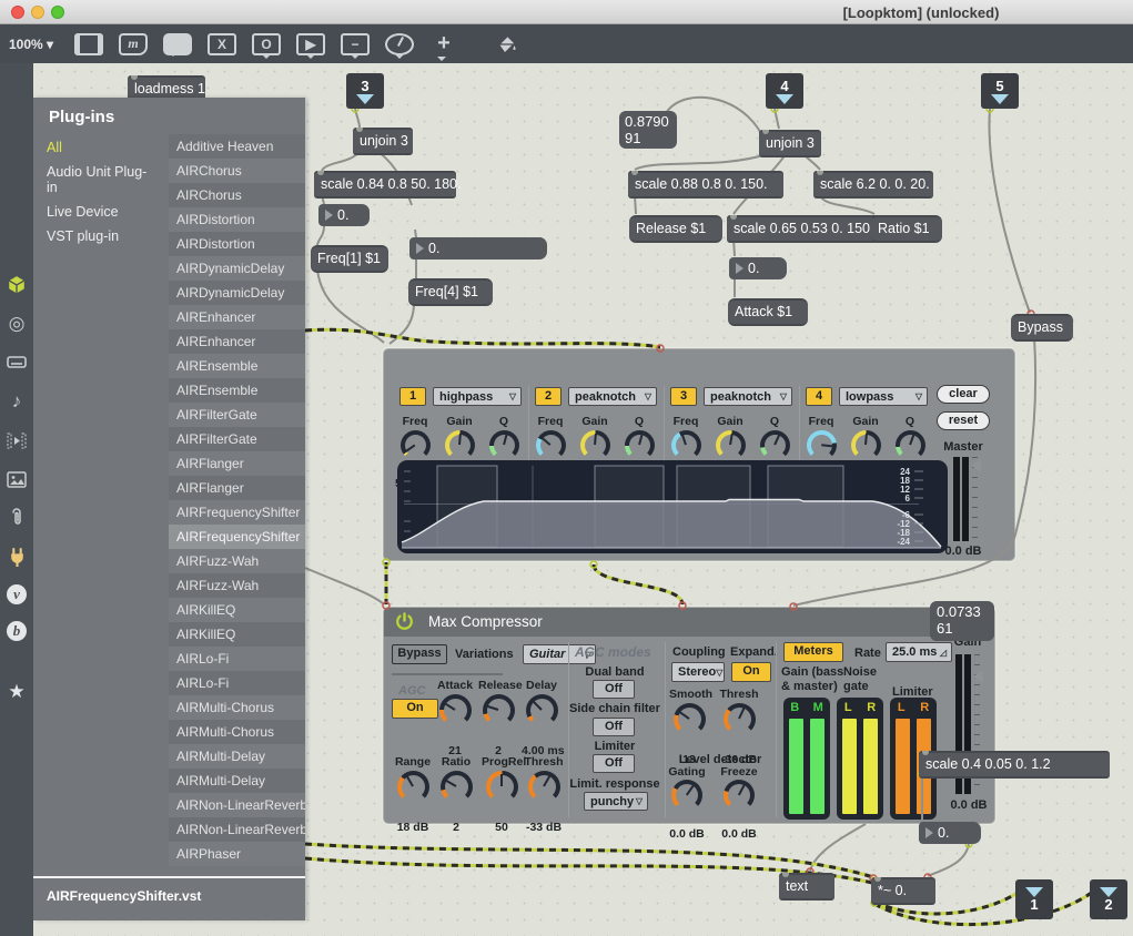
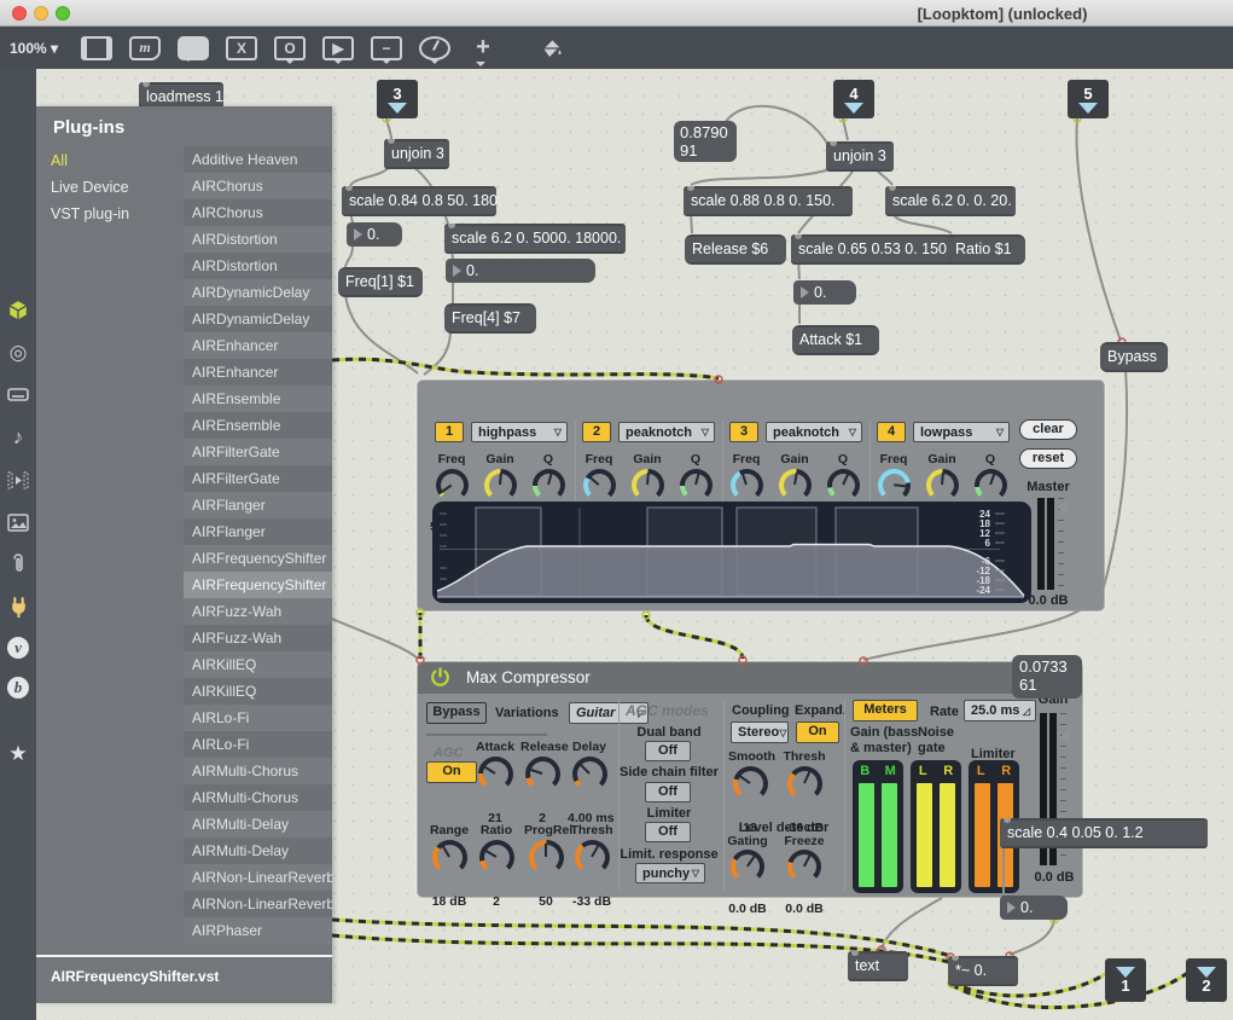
  [Loopktom] (unlocked)
  100% ▾
  m
  X
  O
  ▶
  −
  +
  ◎
  ♪
  v
  b
  ★
  1
  highpass
  ▽
  Freq
  Gain
  Q
  2
  peaknotch
  ▽
  Freq
  Gain
  Q
  3
  peaknotch
  ▽
  Freq
  Gain
  Q
  4
  lowpass
  ▽
  Freq
  Gain
  Q
  clear
  reset
  Master
  0.0 dB
  24
  18
  12
  6
  -6
  -12
  -18
  -24
  Max Compressor
  Bypass
  Variations
  Guitar
  ▽
  AGC
  On
  Attack
  21
  Releas
  2
  Delay
  4.00 ms
  Range
  18 dB
  Ratio
  2
  ProgRe
  50
  Thresh
  -33 dB
  AGC modes
  Dual band
  Off
  Side chain filter
  Off
  Limiter
  Off
  Limit. response
  punchy
  ▽
  Coupling
  Expand
  Stereo
  ▽
  On
  Smooth
  13
  Thresh
  -36 dB
  Level detector
  Gating
  0.0 dB
  Freeze
  0.0 dB
  Meters
  Rate
  25.0 ms
  ◿
  Gain (bass & master)
  Noise gate
  Limiter
  B
  M
  L
  R
  L
  R
  Gain
  0.0 dB
  loadmess 1
  3
  4
  5
  unjoin 3
  scale 0.84 0.8 50. 180.
  0.
  Freq[1] $1
+ scale 6.2 0. 5000. 18000.
  0.
- Freq[4] $1
+ Freq[4] $7
  0.879091
  unjoin 3
  scale 0.88 0.8 0. 150.
- Release $1
+ Release $6
  scale 0.65 0.53 0. 150
  scale 6.2 0. 0. 20.
  Ratio $1
  0.
  Attack $1
  Bypass
  0.073361
  scale 0.4 0.05 0. 1.2
  0.
  text
  *~ 0.
  1
  2
  Plug-ins
  All
- Audio Unit Plug-in
  Live Device
  VST plug-in
  Additive Heaven
  AIRChorus
  AIRChorus
  AIRDistortion
  AIRDistortion
  AIRDynamicDelay
  AIRDynamicDelay
  AIREnhancer
  AIREnhancer
  AIREnsemble
  AIREnsemble
  AIRFilterGate
  AIRFilterGate
  AIRFlanger
  AIRFlanger
  AIRFrequencyShifter
  AIRFrequencyShifter
  AIRFuzz-Wah
  AIRFuzz-Wah
  AIRKillEQ
  AIRKillEQ
  AIRLo-Fi
  AIRLo-Fi
  AIRMulti-Chorus
  AIRMulti-Chorus
  AIRMulti-Delay
  AIRMulti-Delay
  AIRNon-LinearReverb
  AIRNon-LinearReverb
  AIRPhaser
  AIRFrequencyShifter.vst
